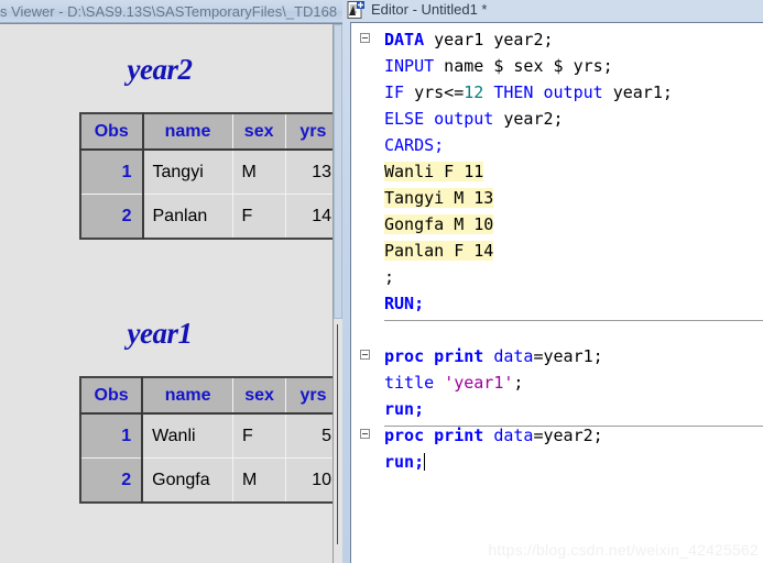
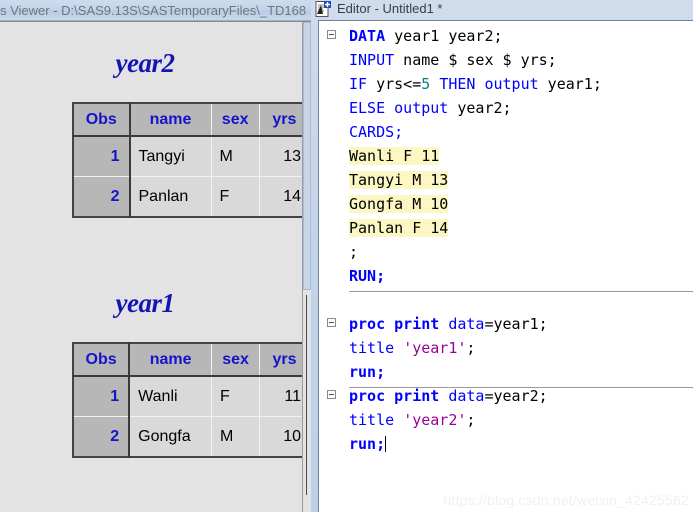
  s Viewer - D:\SAS9.13S\SASTemporaryFiles\_TD168
  year2
  Obs	name	sex	yrs
  1	Tangyi	M	13
  2	Panlan	F	14
  year1
  Obs	name	sex	yrs
- 1	Wanli	F	5
+ 1	Wanli	F	11
  2	Gongfa	M	10
  Editor - Untitled1 *
  DATA year1 year2;
  INPUT name $ sex $ yrs;
- IF yrs<=12 THEN output year1;
+ IF yrs<=5 THEN output year1;
  ELSE output year2;
  CARDS;
  Wanli F 11
  Tangyi M 13
  Gongfa M 10
  Panlan F 14
  ;
  RUN;
  proc print data=year1;
  title 'year1';
  run;
  proc print data=year2;
+ title 'year2';
  run;
